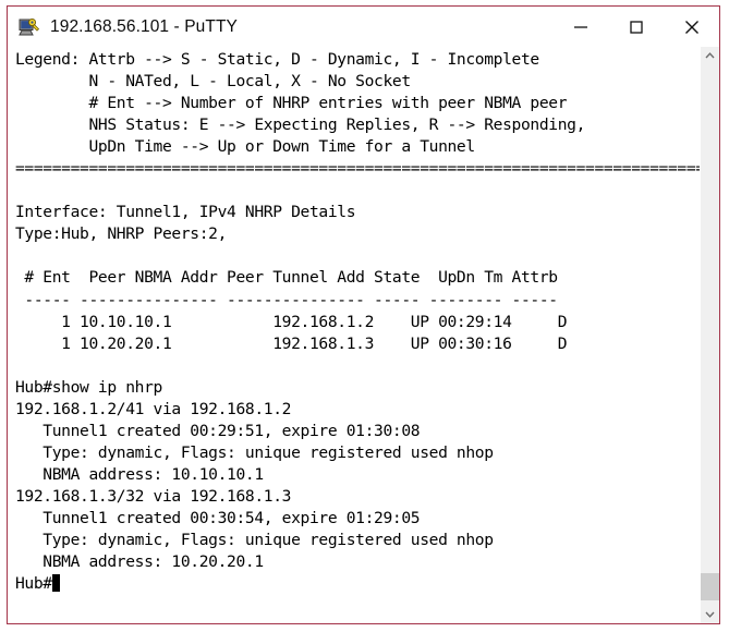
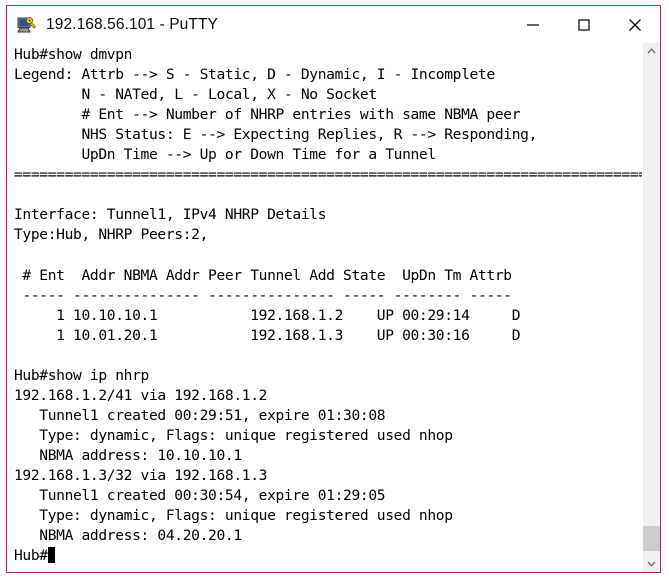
  192.168.56.101 - PuTTY
+ Hub#show dmvpn
  Legend: Attrb --> S - Static, D - Dynamic, I - Incomplete
  N - NATed, L - Local, X - No Socket
- # Ent --> Number of NHRP entries with peer NBMA peer
+ # Ent --> Number of NHRP entries with same NBMA peer
  NHS Status: E --> Expecting Replies, R --> Responding,
  UpDn Time --> Up or Down Time for a Tunnel
  ==========================================================================
  Interface: Tunnel1, IPv4 NHRP Details
  Type:Hub, NHRP Peers:2,
- # Ent Peer NBMA Addr Peer Tunnel Add State UpDn Tm Attrb
+ # Ent Addr NBMA Addr Peer Tunnel Add State UpDn Tm Attrb
  ----- --------------- --------------- ----- -------- -----
  1 10.10.10.1 192.168.1.2 UP 00:29:14 D
- 1 10.20.20.1 192.168.1.3 UP 00:30:16 D
+ 1 10.01.20.1 192.168.1.3 UP 00:30:16 D
  Hub#show ip nhrp
  192.168.1.2/41 via 192.168.1.2
  Tunnel1 created 00:29:51, expire 01:30:08
  Type: dynamic, Flags: unique registered used nhop
  NBMA address: 10.10.10.1
  192.168.1.3/32 via 192.168.1.3
  Tunnel1 created 00:30:54, expire 01:29:05
  Type: dynamic, Flags: unique registered used nhop
- NBMA address: 10.20.20.1
+ NBMA address: 04.20.20.1
  Hub#
